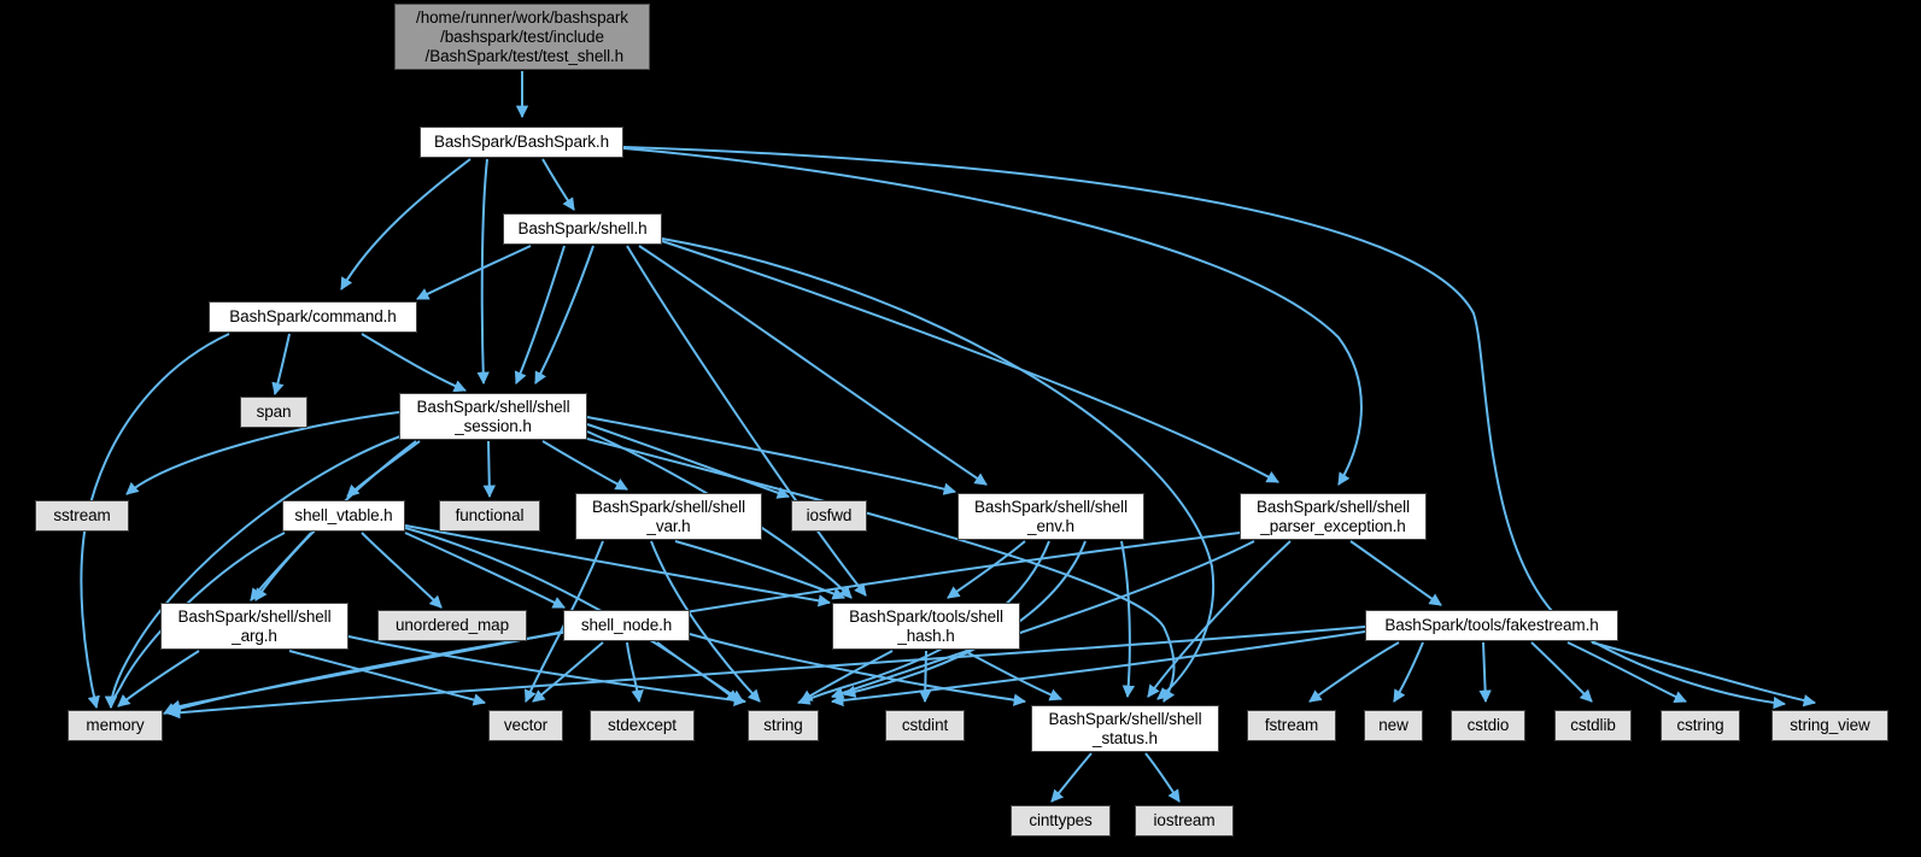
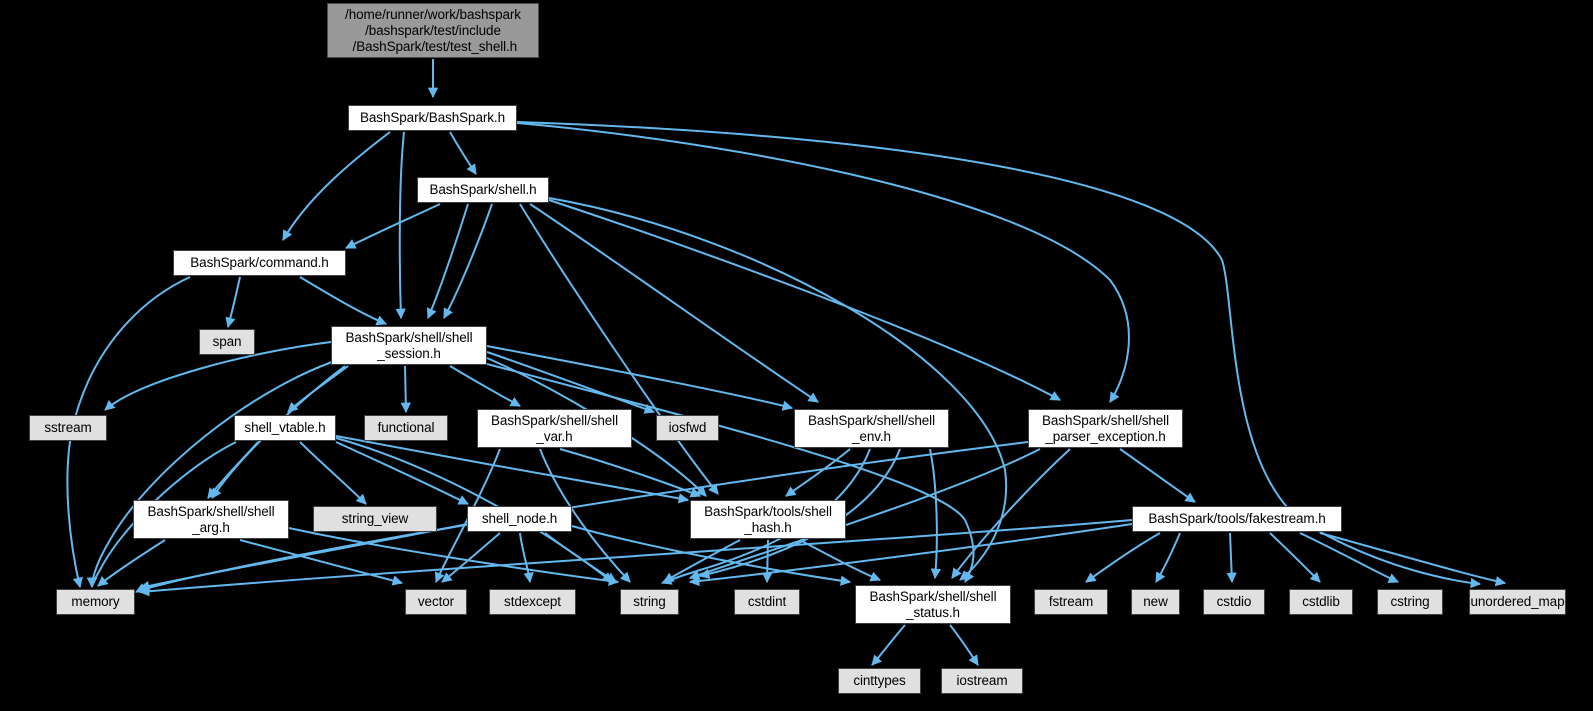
  /home/runner/work/bashspark
  /bashspark/test/include
  /BashSpark/test/test_shell.h
  BashSpark/BashSpark.h
  BashSpark/shell.h
  BashSpark/command.h
  span
  BashSpark/shell/shell
  _session.h
  sstream
  shell_vtable.h
  functional
  BashSpark/shell/shell
  _var.h
  iosfwd
  BashSpark/shell/shell
  _env.h
  BashSpark/shell/shell
  _parser_exception.h
  BashSpark/shell/shell
  _arg.h
- unordered_map
+ string_view
  shell_node.h
  BashSpark/tools/shell
  _hash.h
  BashSpark/tools/fakestream.h
  memory
  vector
  stdexcept
  string
  cstdint
  BashSpark/shell/shell
  _status.h
  fstream
  new
  cstdio
  cstdlib
  cstring
- string_view
+ unordered_map
  cinttypes
  iostream
